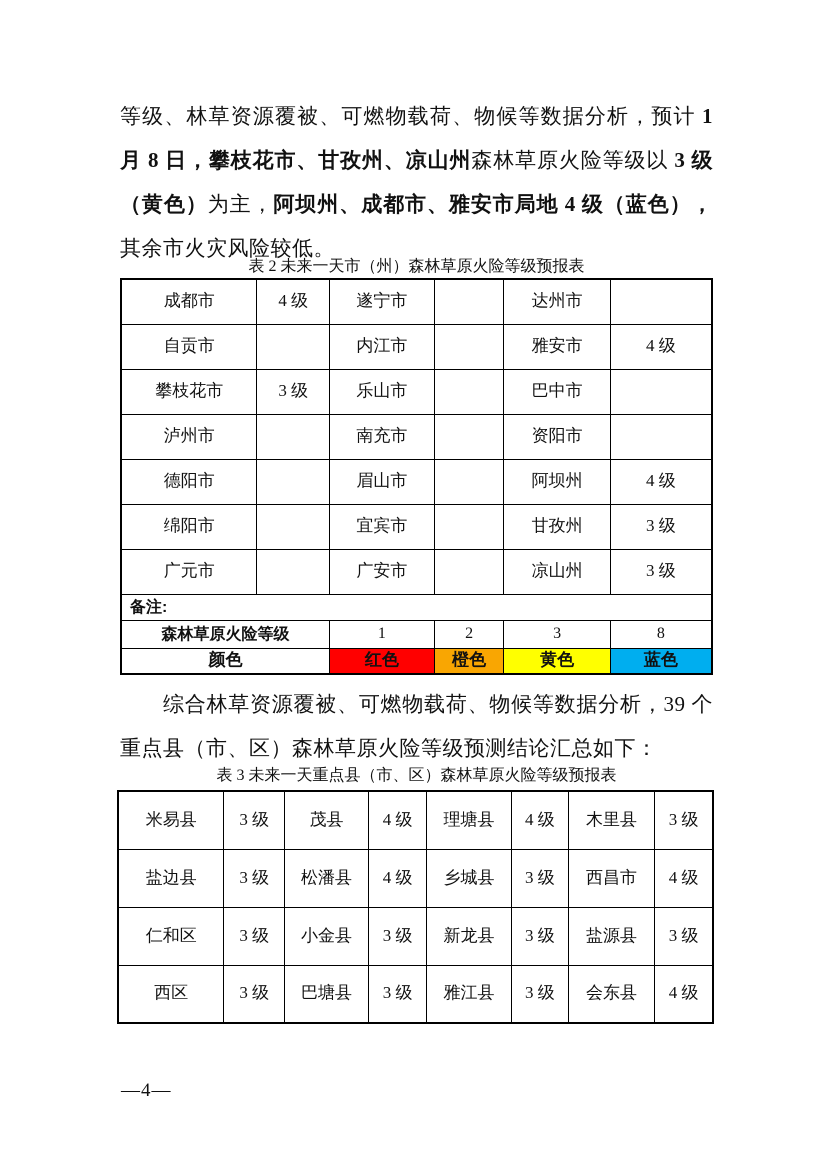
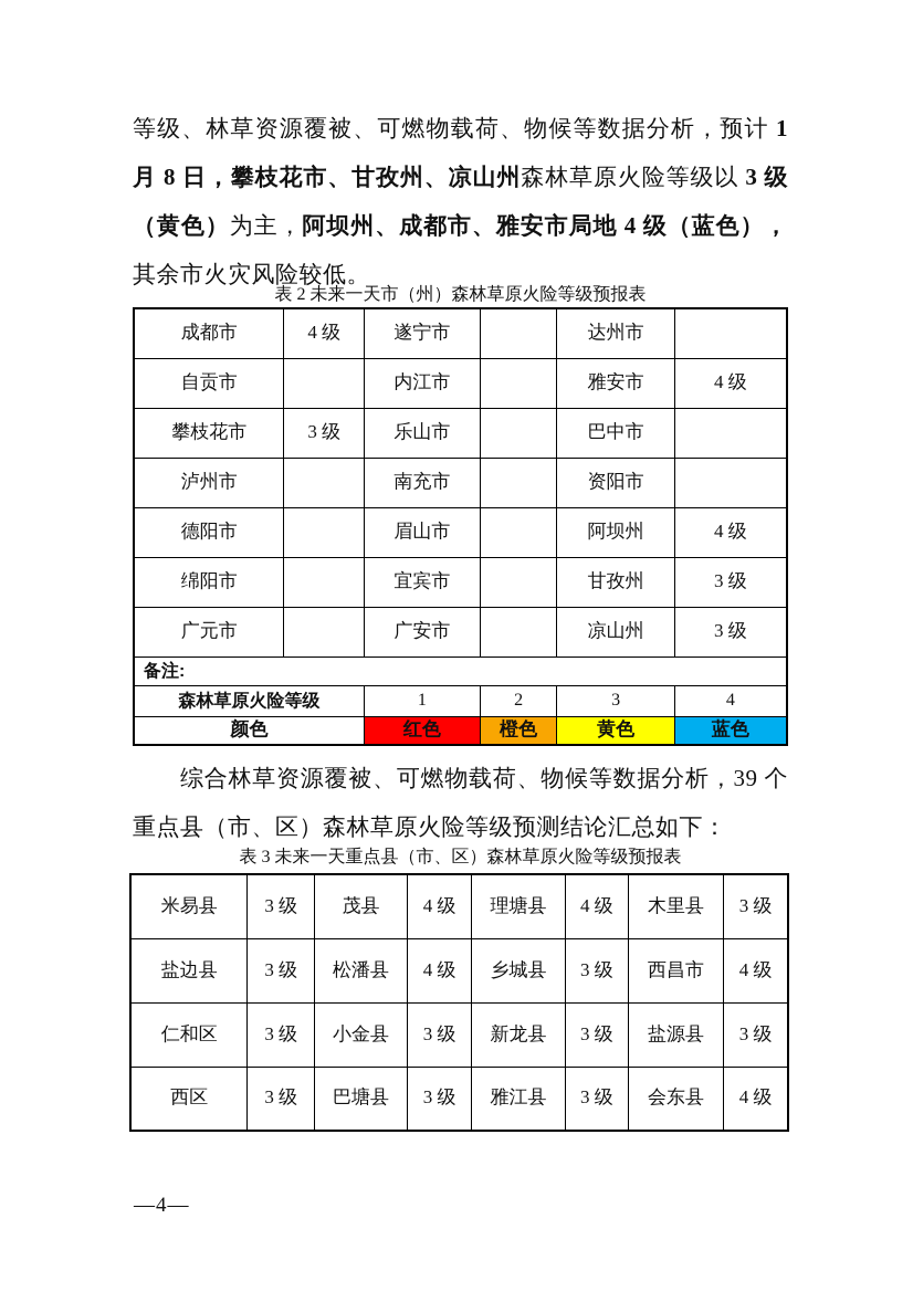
  等级、林草资源覆被、可燃物载荷、物候等数据分析，预计 1 月 8 日，攀枝花市、甘孜州、凉山州森林草原火险等级以 3 级（黄色）为主，阿坝州、成都市、雅安市局地 4 级（蓝色），其余市火灾风险较低。
  表 2 未来一天市（州）森林草原火险等级预报表
  成都市	4 级	遂宁市		达州市
  自贡市		内江市		雅安市	4 级
  攀枝花市	3 级	乐山市		巴中市
  泸州市		南充市		资阳市
  德阳市		眉山市		阿坝州	4 级
  绵阳市		宜宾市		甘孜州	3 级
  广元市		广安市		凉山州	3 级
  备注:
- 森林草原火险等级	1	2	3	8
+ 森林草原火险等级	1	2	3	4
  颜色	红色	橙色	黄色	蓝色
  综合林草资源覆被、可燃物载荷、物候等数据分析，39 个重点县（市、区）森林草原火险等级预测结论汇总如下：
  表 3 未来一天重点县（市、区）森林草原火险等级预报表
  米易县	3 级	茂县	4 级	理塘县	4 级	木里县	3 级
  盐边县	3 级	松潘县	4 级	乡城县	3 级	西昌市	4 级
  仁和区	3 级	小金县	3 级	新龙县	3 级	盐源县	3 级
  西区	3 级	巴塘县	3 级	雅江县	3 级	会东县	4 级
  —4—
